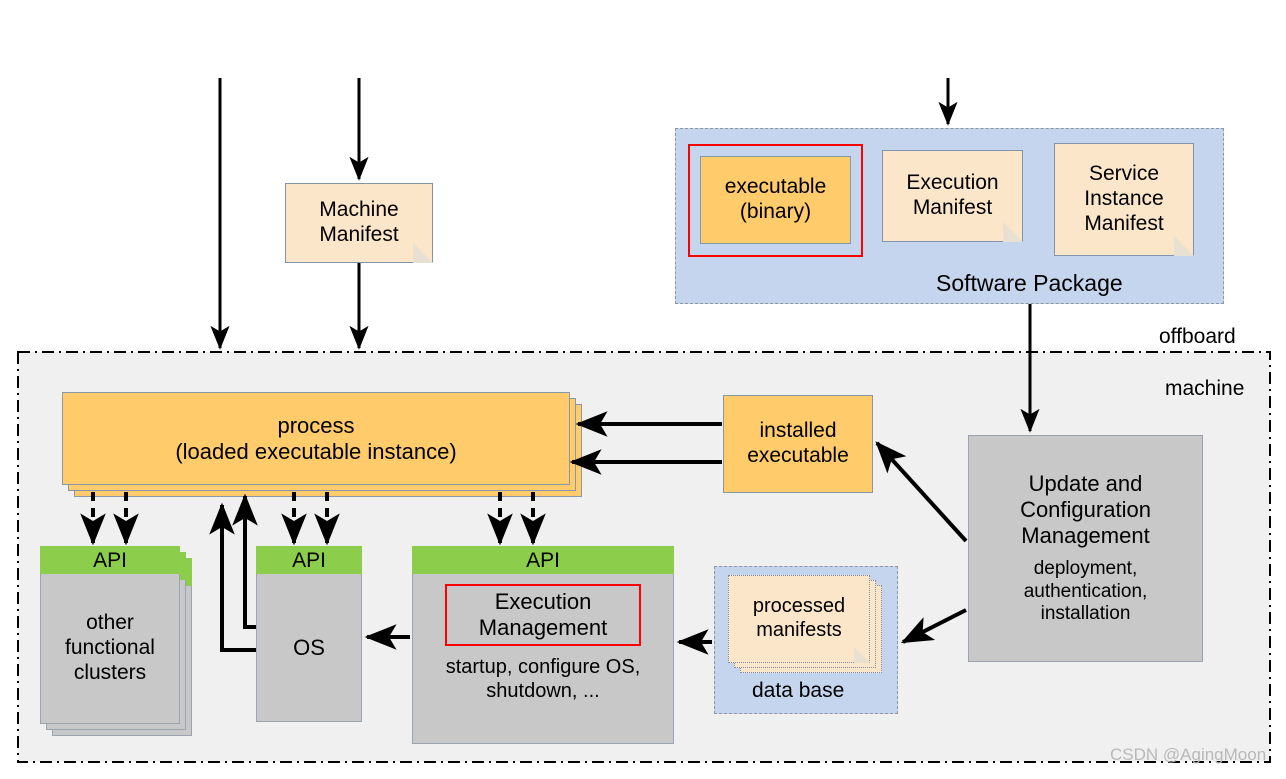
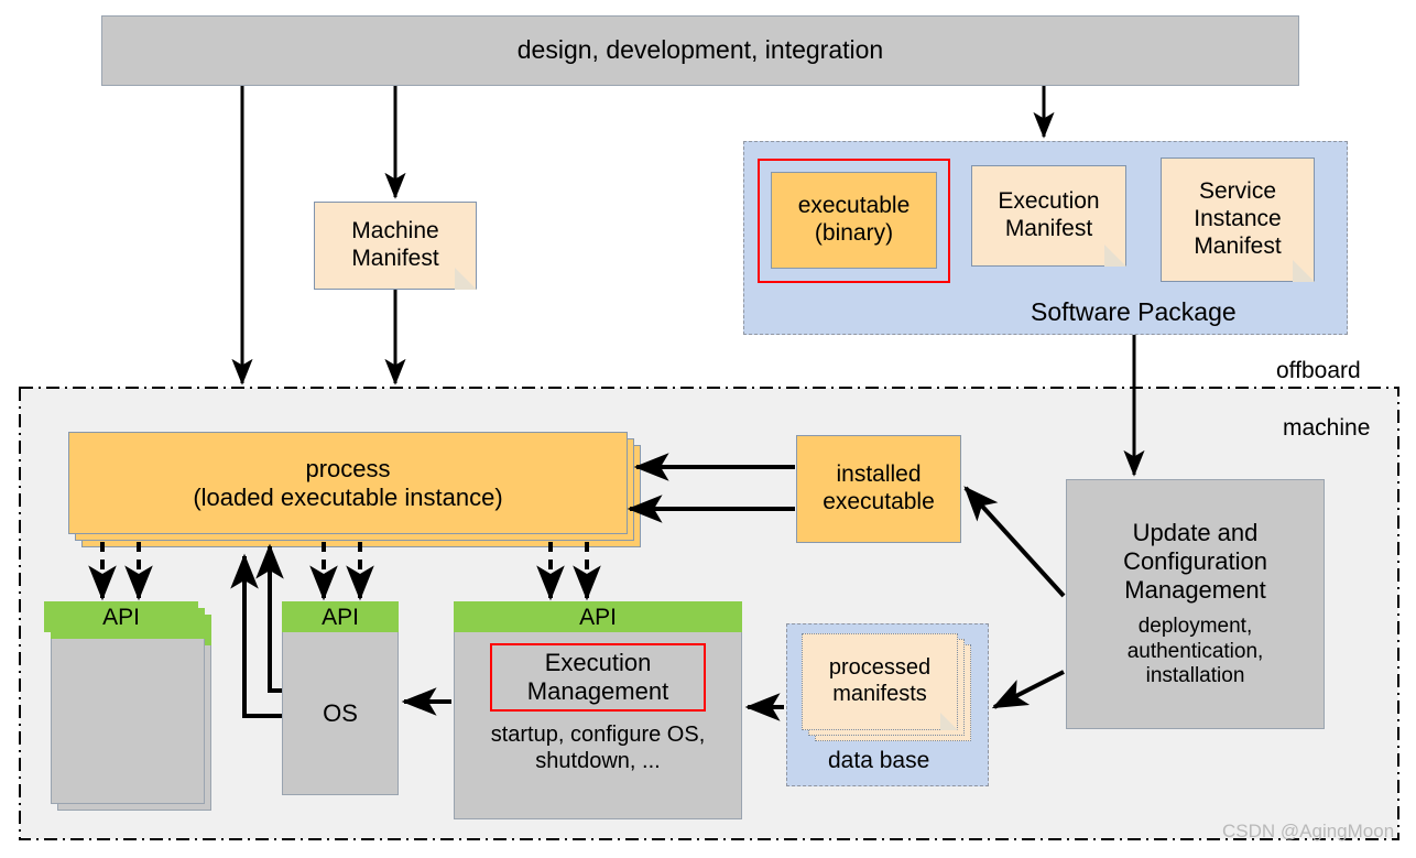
+ design, development, integration
  Machine
  Manifest
  executable
  (binary)
  Execution
  Manifest
  Service
  Instance
  Manifest
  Software Package
  offboard
  machine
  process
  (loaded executable instance)
  installed
  executable
  Update and
  Configuration
  Management
  deployment,
  authentication,
  installation
  API
- other
- functional
- clusters
  API
  OS
  API
  startup, configure OS,
  shutdown, ...
  Execution
  Management
  processed
  manifests
  data base
  CSDN @AgingMoon
